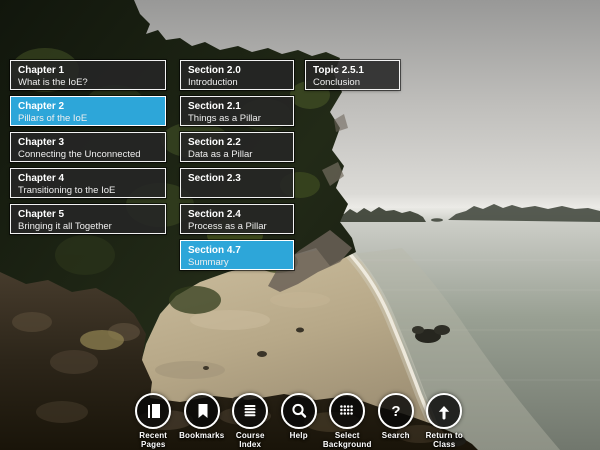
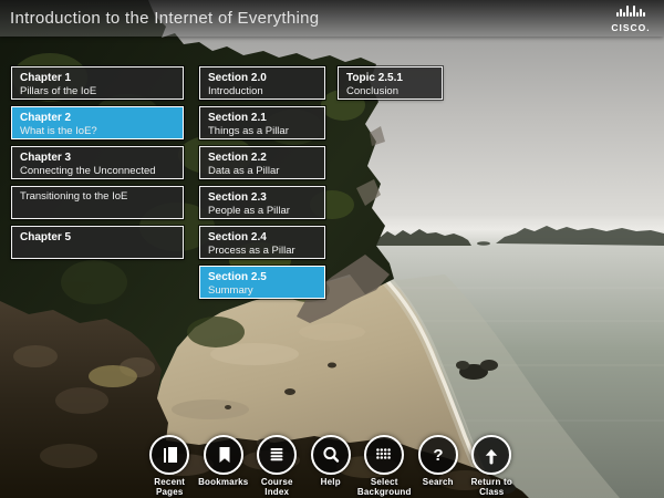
+ Introduction to the Internet of Everything
+ CISCO.
  Chapter 1
- What is the IoE?
+ Pillars of the IoE
  Chapter 2
- Pillars of the IoE
+ What is the IoE?
  Chapter 3
  Connecting the Unconnected
- Chapter 4
  Transitioning to the IoE
  Chapter 5
- Bringing it all Together
  Section 2.0
  Introduction
  Section 2.1
  Things as a Pillar
  Section 2.2
  Data as a Pillar
  Section 2.3
+ People as a Pillar
  Section 2.4
  Process as a Pillar
- Section 4.7
+ Section 2.5
  Summary
  Topic 2.5.1
  Conclusion
  Recent
  Pages
  Bookmarks
  Course
  Index
  Help
  Select
  Background
  ?
  Search
  Return to
  Class
